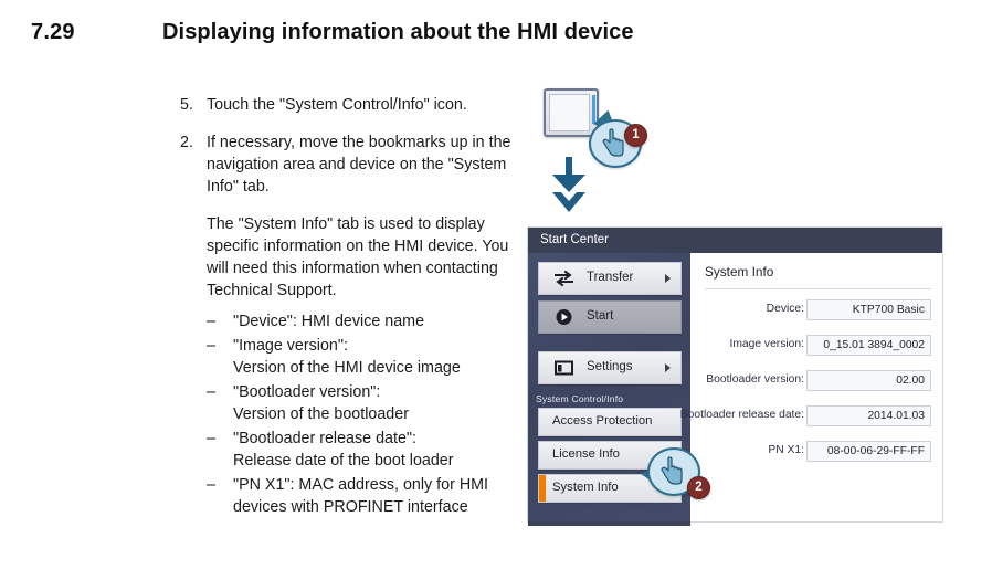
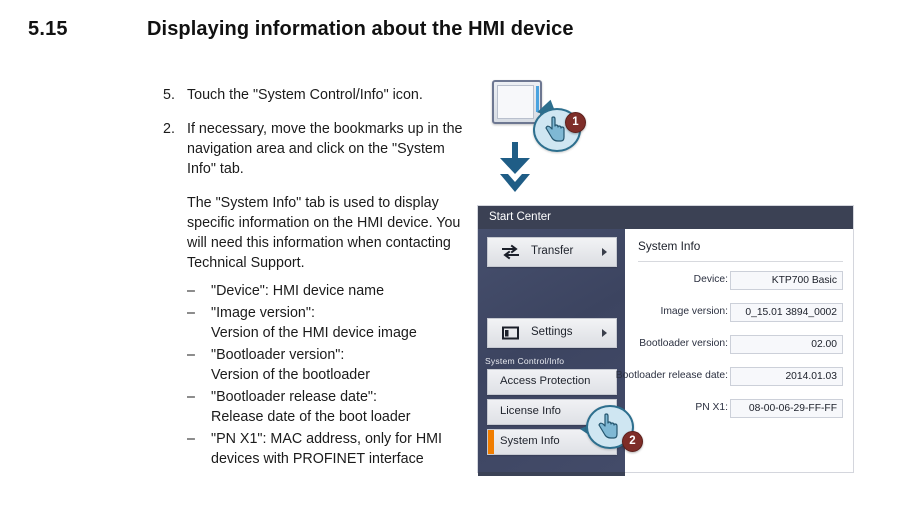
- 7.29
+ 5.15
  Displaying information about the HMI device
  5.
  Touch the "System Control/Info" icon.
  2.
- If necessary, move the bookmarks up in the navigation area and device on the "System Info" tab.
+ If necessary, move the bookmarks up in the navigation area and click on the "System Info" tab.
  The "System Info" tab is used to display specific information on the HMI device. You will need this information when contacting Technical Support.
  –
  "Device": HMI device name
  –
  "Image version":
  Version of the HMI device image
  –
  "Bootloader version":
  Version of the bootloader
  –
  "Bootloader release date":
  Release date of the boot loader
  –
  "PN X1": MAC address, only for HMI devices with PROFINET interface
  1
  Start Center
  Transfer
- Start
  Settings
  System Control/Info
  Access Protection
  License Info
  System Info
  System Info
  Device:
  KTP700 Basic
  Image version:
  0_15.01 3894_0002
  Bootloader version:
  02.00
  Bootloader release date:
  2014.01.03
  PN X1:
  08-00-06-29-FF-FF
  2
